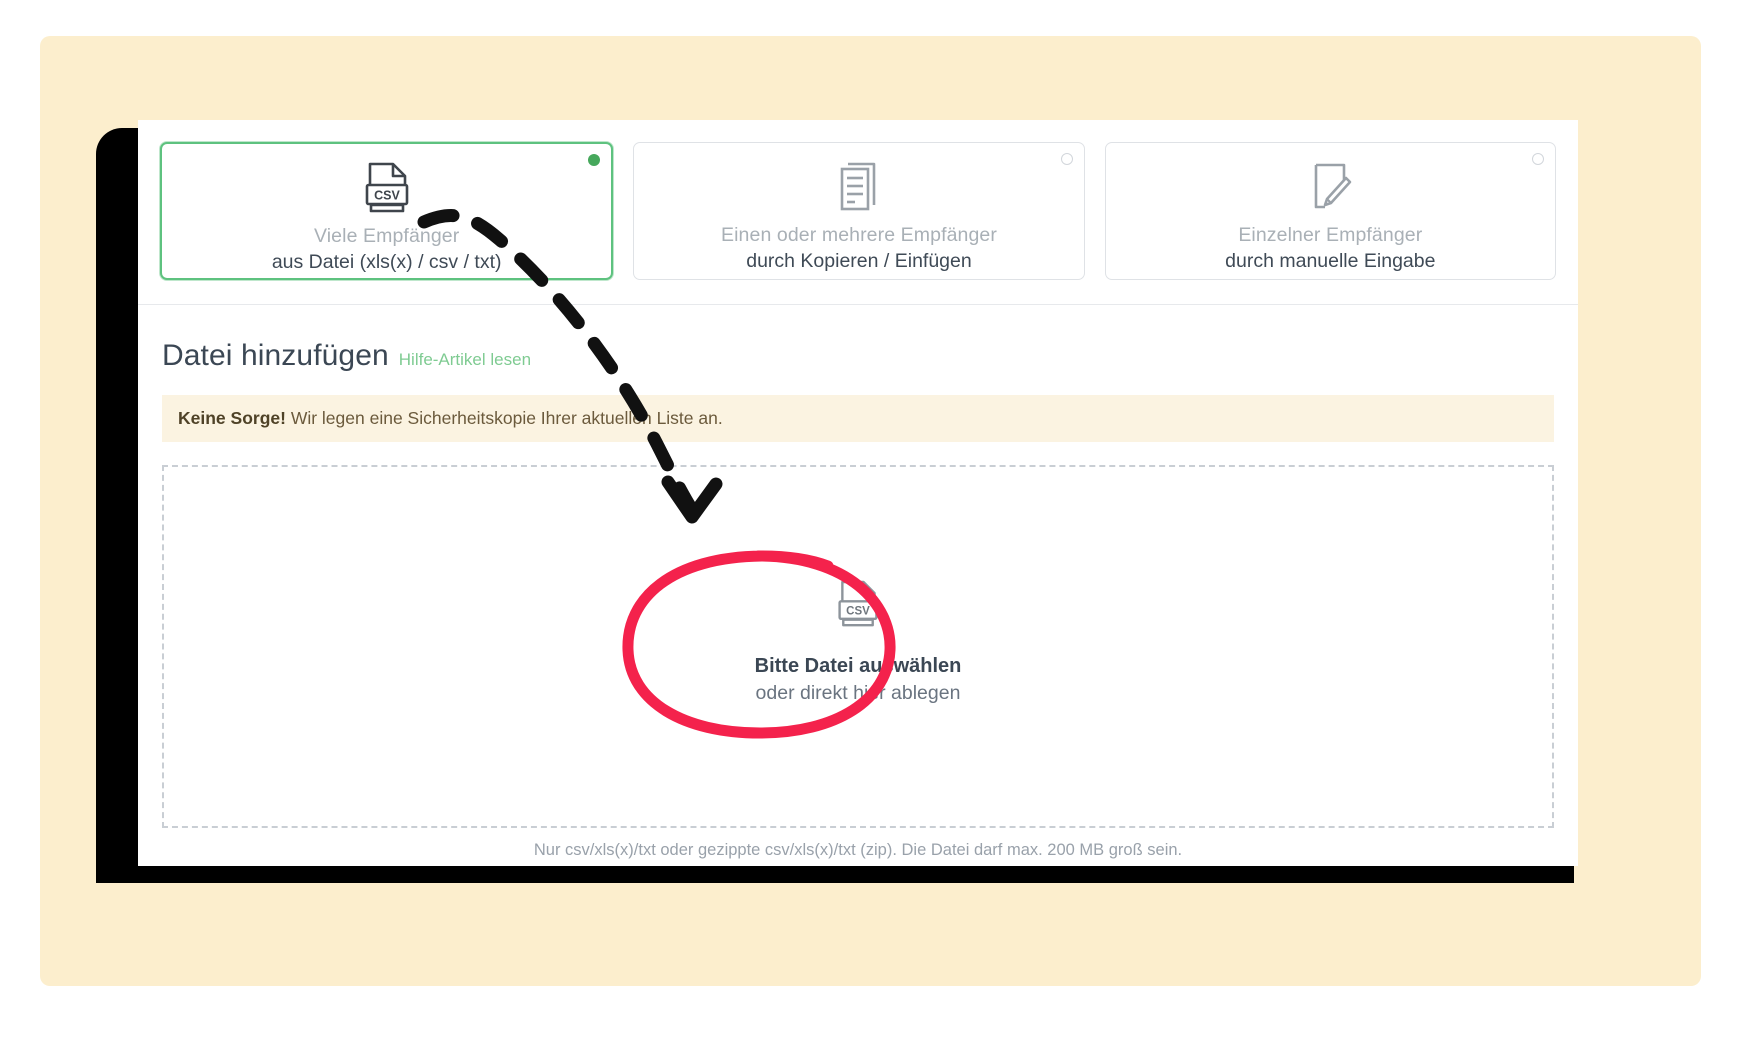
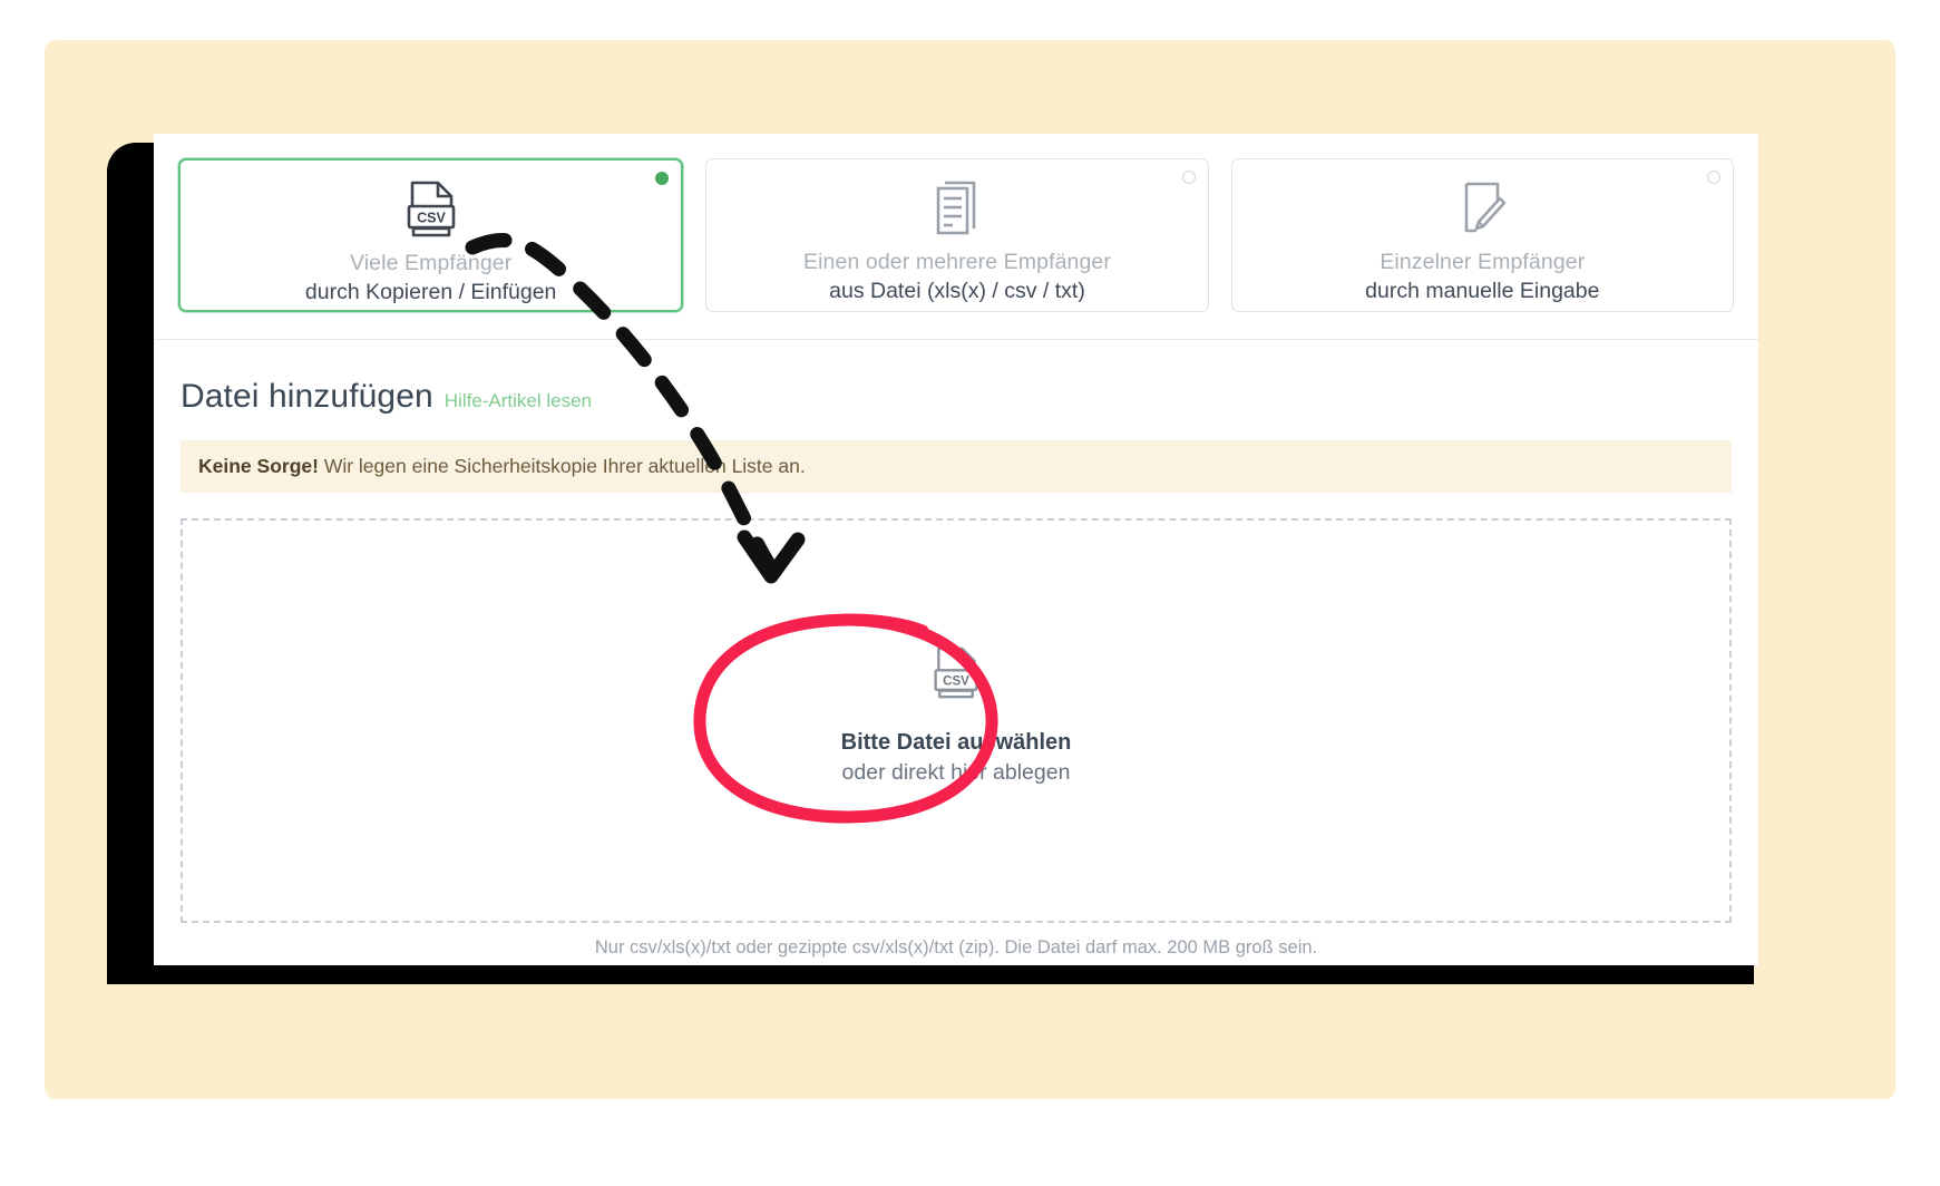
  CSV
  Viele Empfänger
- aus Datei (xls(x) / csv / txt)
+ durch Kopieren / Einfügen
  Einen oder mehrere Empfänger
- durch Kopieren / Einfügen
+ aus Datei (xls(x) / csv / txt)
  Einzelner Empfänger
  durch manuelle Eingabe
  Datei hinzufügen
  Hilfe-Artikel lesen
  Keine Sorge! Wir legen eine Sicherheitskopie Ihrer aktuell Liste an.
  CSV
  Bitte Datei auwählen
  oder direkt hr ablegen
  Nur csv/xls(x)/txt oder gezippte csv/xls(x)/txt (zip). Die Datei darf max. 200 MB groß sein.
